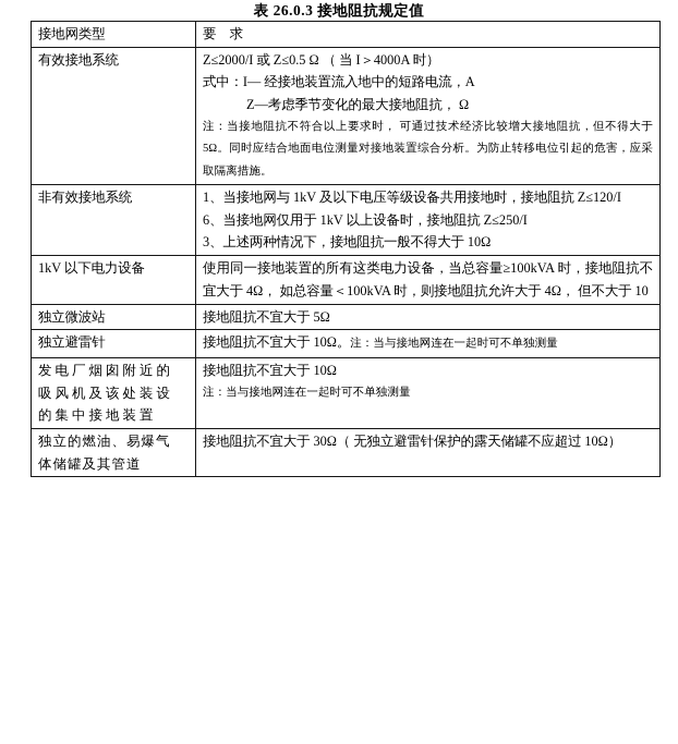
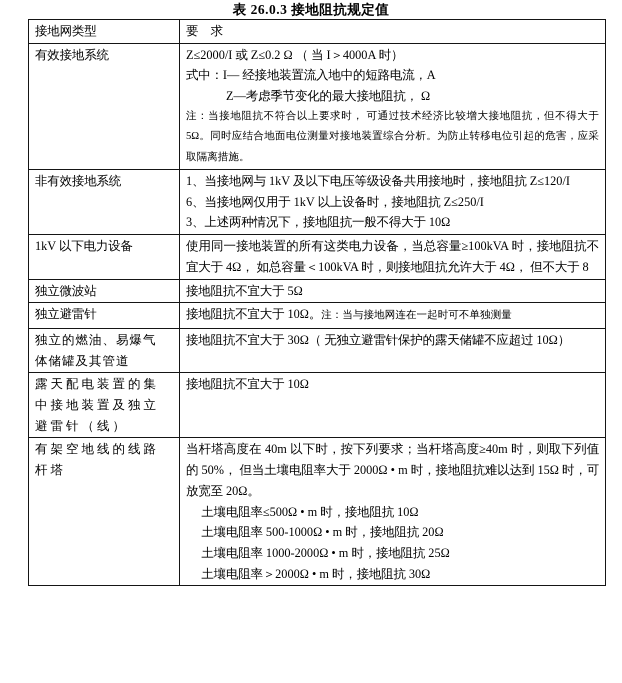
  表 26.0.3 接地阻抗规定值
  接地网类型	要 求
- 有效接地系统	Z≤2000/I 或 Z≤0.5 Ω （ 当 I＞4000A 时） 式中：I— 经接地装置流入地中的短路电流，A Z—考虑季节变化的最大接地阻抗， Ω 注：当接地阻抗不符合以上要求时， 可通过技术经济比较增大接地阻抗，但不得大于 5Ω。同时应结合地面电位测量对接地装置综合分析。为防止转移电位引起的危害，应采取隔离措施。
+ 有效接地系统	Z≤2000/I 或 Z≤0.2 Ω （ 当 I＞4000A 时） 式中：I— 经接地装置流入地中的短路电流，A Z—考虑季节变化的最大接地阻抗， Ω 注：当接地阻抗不符合以上要求时， 可通过技术经济比较增大接地阻抗，但不得大于 5Ω。同时应结合地面电位测量对接地装置综合分析。为防止转移电位引起的危害，应采取隔离措施。
  非有效接地系统	1、当接地网与 1kV 及以下电压等级设备共用接地时，接地阻抗 Z≤120/I 6、当接地网仅用于 1kV 以上设备时，接地阻抗 Z≤250/I 3、上述两种情况下，接地阻抗一般不得大于 10Ω
- 1kV 以下电力设备	使用同一接地装置的所有这类电力设备，当总容量≥100kVA 时，接地阻抗不宜大于 4Ω， 如总容量＜100kVA 时，则接地阻抗允许大于 4Ω， 但不大于 10
+ 1kV 以下电力设备	使用同一接地装置的所有这类电力设备，当总容量≥100kVA 时，接地阻抗不宜大于 4Ω， 如总容量＜100kVA 时，则接地阻抗允许大于 4Ω， 但不大于 8
  独立微波站	接地阻抗不宜大于 5Ω
  独立避雷针	接地阻抗不宜大于 10Ω。注：当与接地网连在一起时可不单独测量
- 发电厂烟囱附近的 吸风机及该处装设 的集中接地装置	接地阻抗不宜大于 10Ω 注：当与接地网连在一起时可不单独测量
  独立的燃油、易爆气 体储罐及其管道	接地阻抗不宜大于 30Ω（ 无独立避雷针保护的露天储罐不应超过 10Ω）
+ 露天配电装置的集 中接地装置及独立 避雷针（线）	接地阻抗不宜大于 10Ω
+ 有架空地线的线路 杆塔	当杆塔高度在 40m 以下时，按下列要求；当杆塔高度≥40m 时，则取下列值的 50%， 但当土壤电阻率大于 2000Ω • m 时，接地阻抗难以达到 15Ω 时，可放宽至 20Ω。 土壤电阻率≤500Ω • m 时，接地阻抗 10Ω 土壤电阻率 500-1000Ω • m 时，接地阻抗 20Ω 土壤电阻率 1000-2000Ω • m 时，接地阻抗 25Ω 土壤电阻率＞2000Ω • m 时，接地阻抗 30Ω
